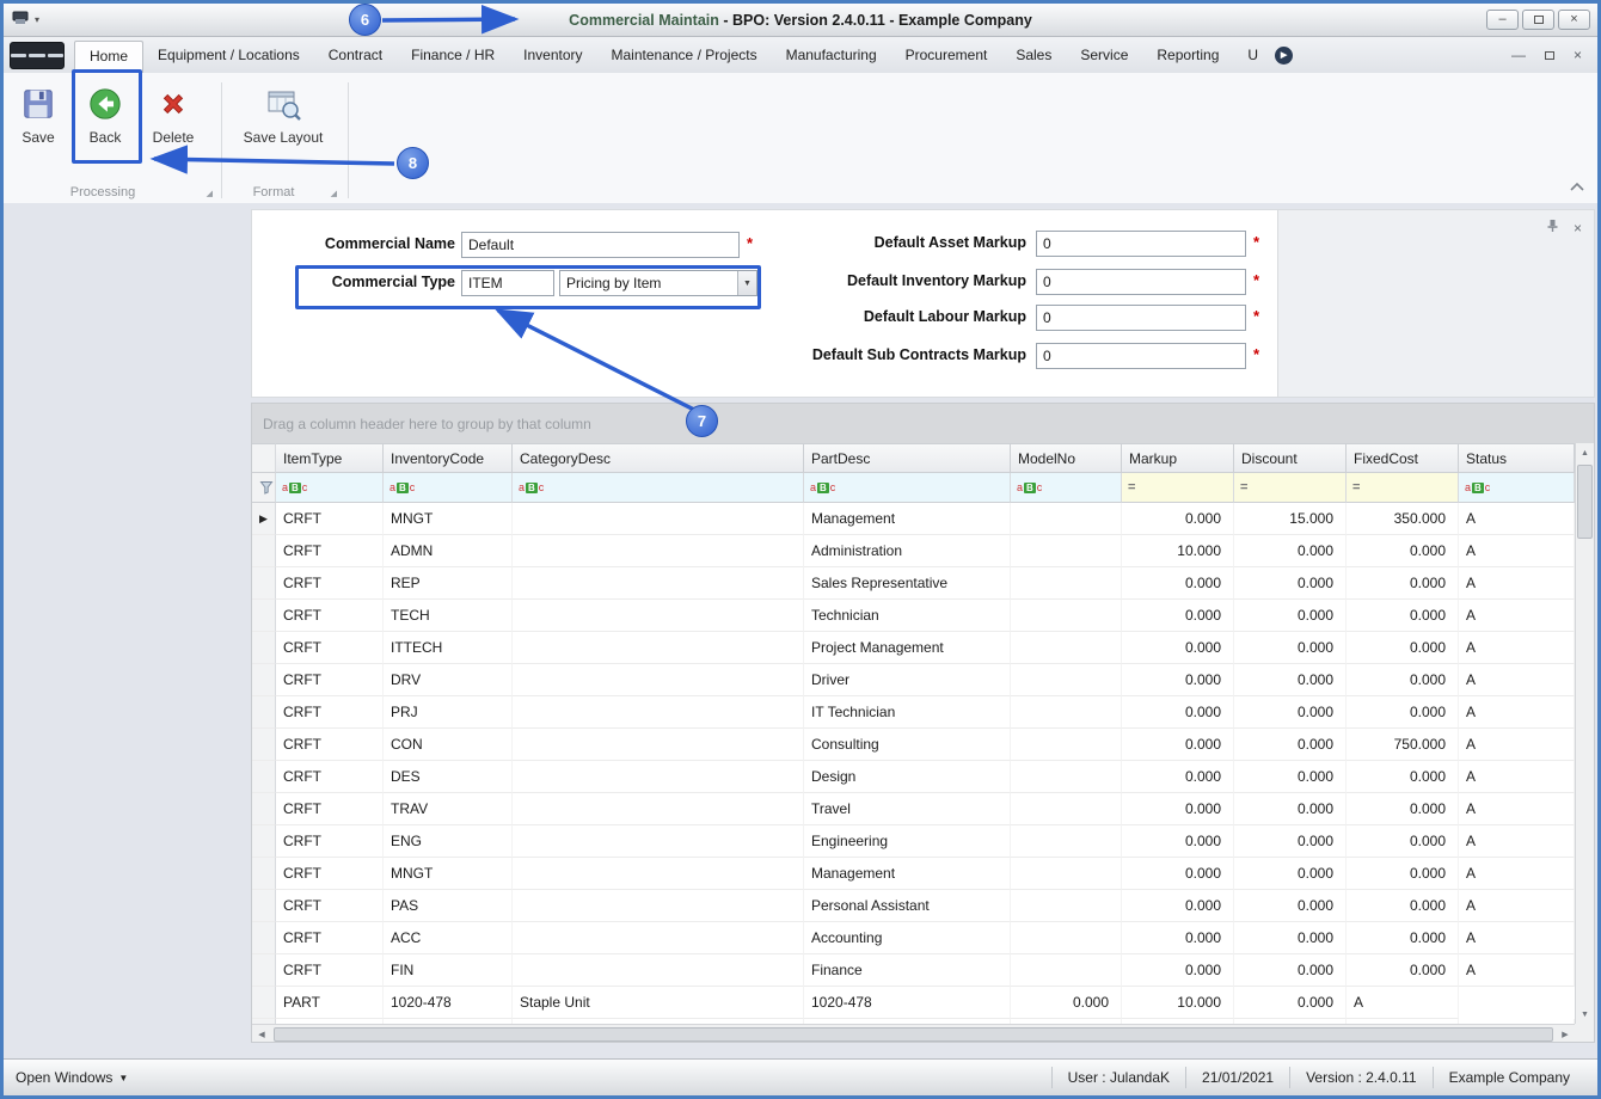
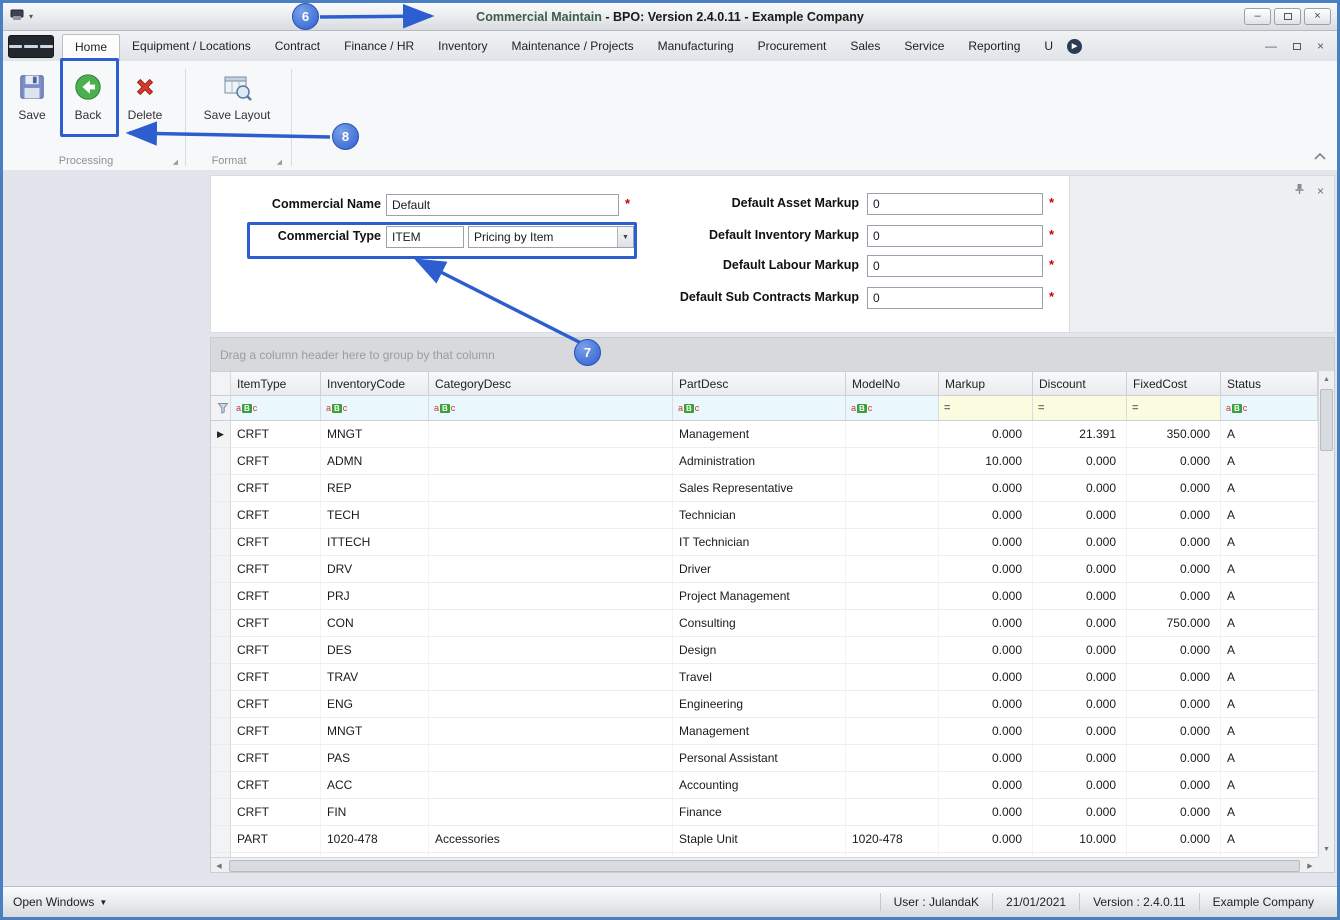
  ▾
  Commercial Maintain - BPO: Version 2.4.0.11 - Example Company
  –
  ×
  Home
  Equipment / Locations
  Contract
  Finance / HR
  Inventory
  Maintenance / Projects
  Manufacturing
  Procurement
  Sales
  Service
  Reporting
  U
  —
  ×
  Save
  Back
  Delete
  Processing
  Save Layout
  Format
  Commercial Name
  Default
  *
  Commercial Type
  ITEM
  Pricing by Item
  Default Asset Markup
  0
  *
  Default Inventory Markup
  0
  *
  Default Labour Markup
  0
  *
  Default Sub Contracts Markup
  0
  *
  ×
  Drag a column header here to group by that column
  ItemType
  InventoryCode
  CategoryDesc
  PartDesc
  ModelNo
  Markup
  Discount
  FixedCost
  Status
  a B c
  a B c
  a B c
  a B c
  a B c
  =
  =
  =
  a B c
  ▶
  CRFT
  MNGT
  Management
  0.000
- 15.000
+ 21.391
  350.000
  A
  CRFT
  ADMN
  Administration
  10.000
  0.000
  0.000
  A
  CRFT
  REP
  Sales Representative
  0.000
  0.000
  0.000
  A
  CRFT
  TECH
  Technician
  0.000
  0.000
  0.000
  A
  CRFT
  ITTECH
- Project Management
+ IT Technician
  0.000
  0.000
  0.000
  A
  CRFT
  DRV
  Driver
  0.000
  0.000
  0.000
  A
  CRFT
  PRJ
- IT Technician
+ Project Management
  0.000
  0.000
  0.000
  A
  CRFT
  CON
  Consulting
  0.000
  0.000
  750.000
  A
  CRFT
  DES
  Design
  0.000
  0.000
  0.000
  A
  CRFT
  TRAV
  Travel
  0.000
  0.000
  0.000
  A
  CRFT
  ENG
  Engineering
  0.000
  0.000
  0.000
  A
  CRFT
  MNGT
  Management
  0.000
  0.000
  0.000
  A
  CRFT
  PAS
  Personal Assistant
  0.000
  0.000
  0.000
  A
  CRFT
  ACC
  Accounting
  0.000
  0.000
  0.000
  A
  CRFT
  FIN
  Finance
  0.000
  0.000
  0.000
  A
  PART
  1020-478
+ Accessories
  Staple Unit
  1020-478
  0.000
  10.000
  0.000
  A
  Open Windows
  ▼
  User : JulandaK
  21/01/2021
  Version : 2.4.0.11
  Example Company
  6
  8
  7
